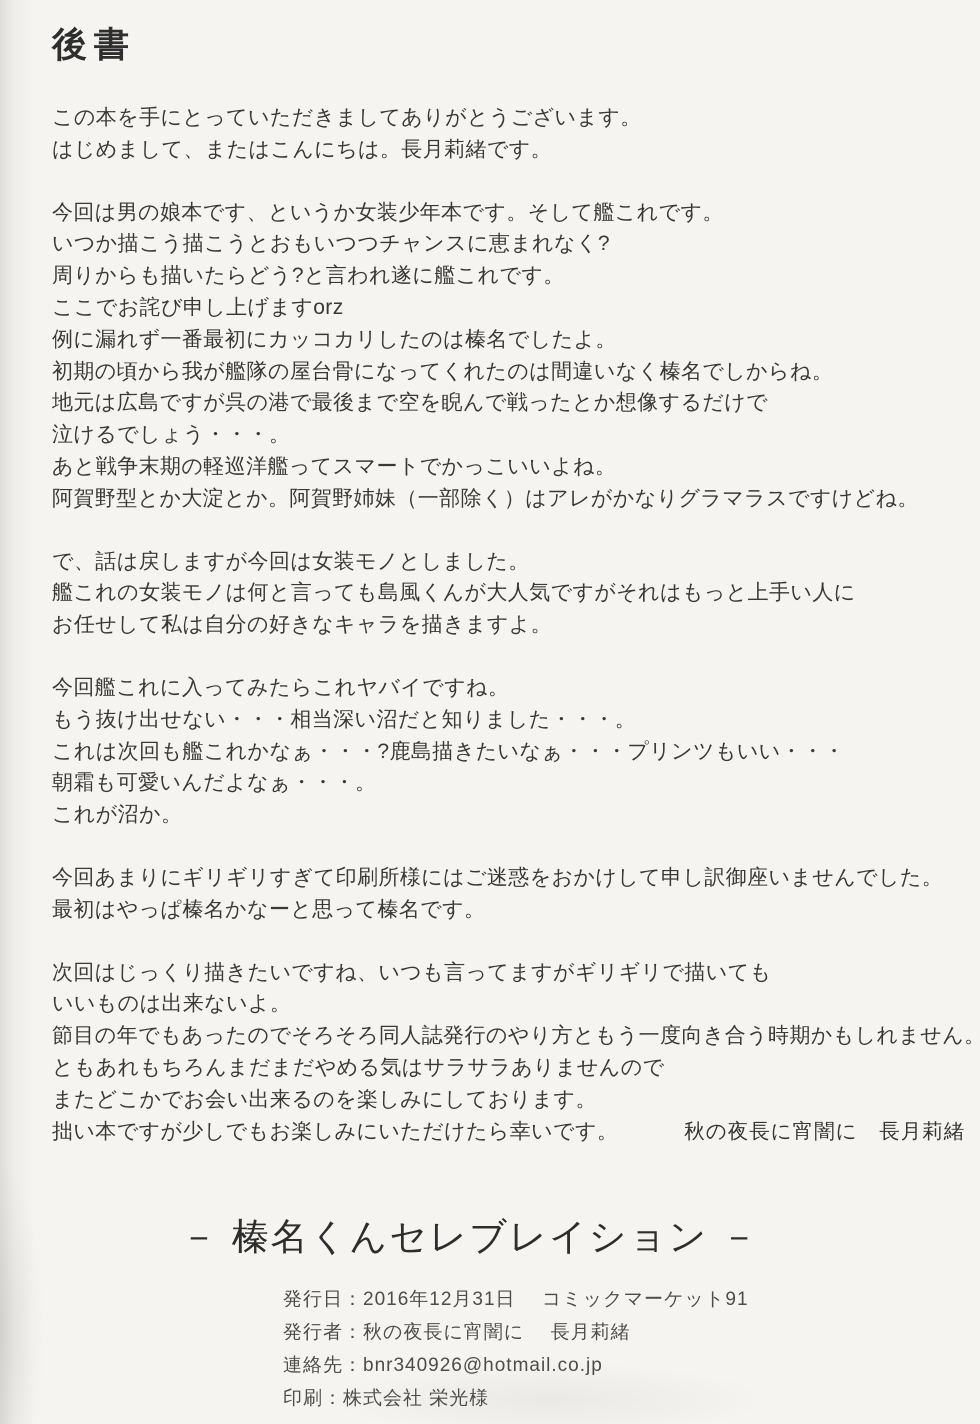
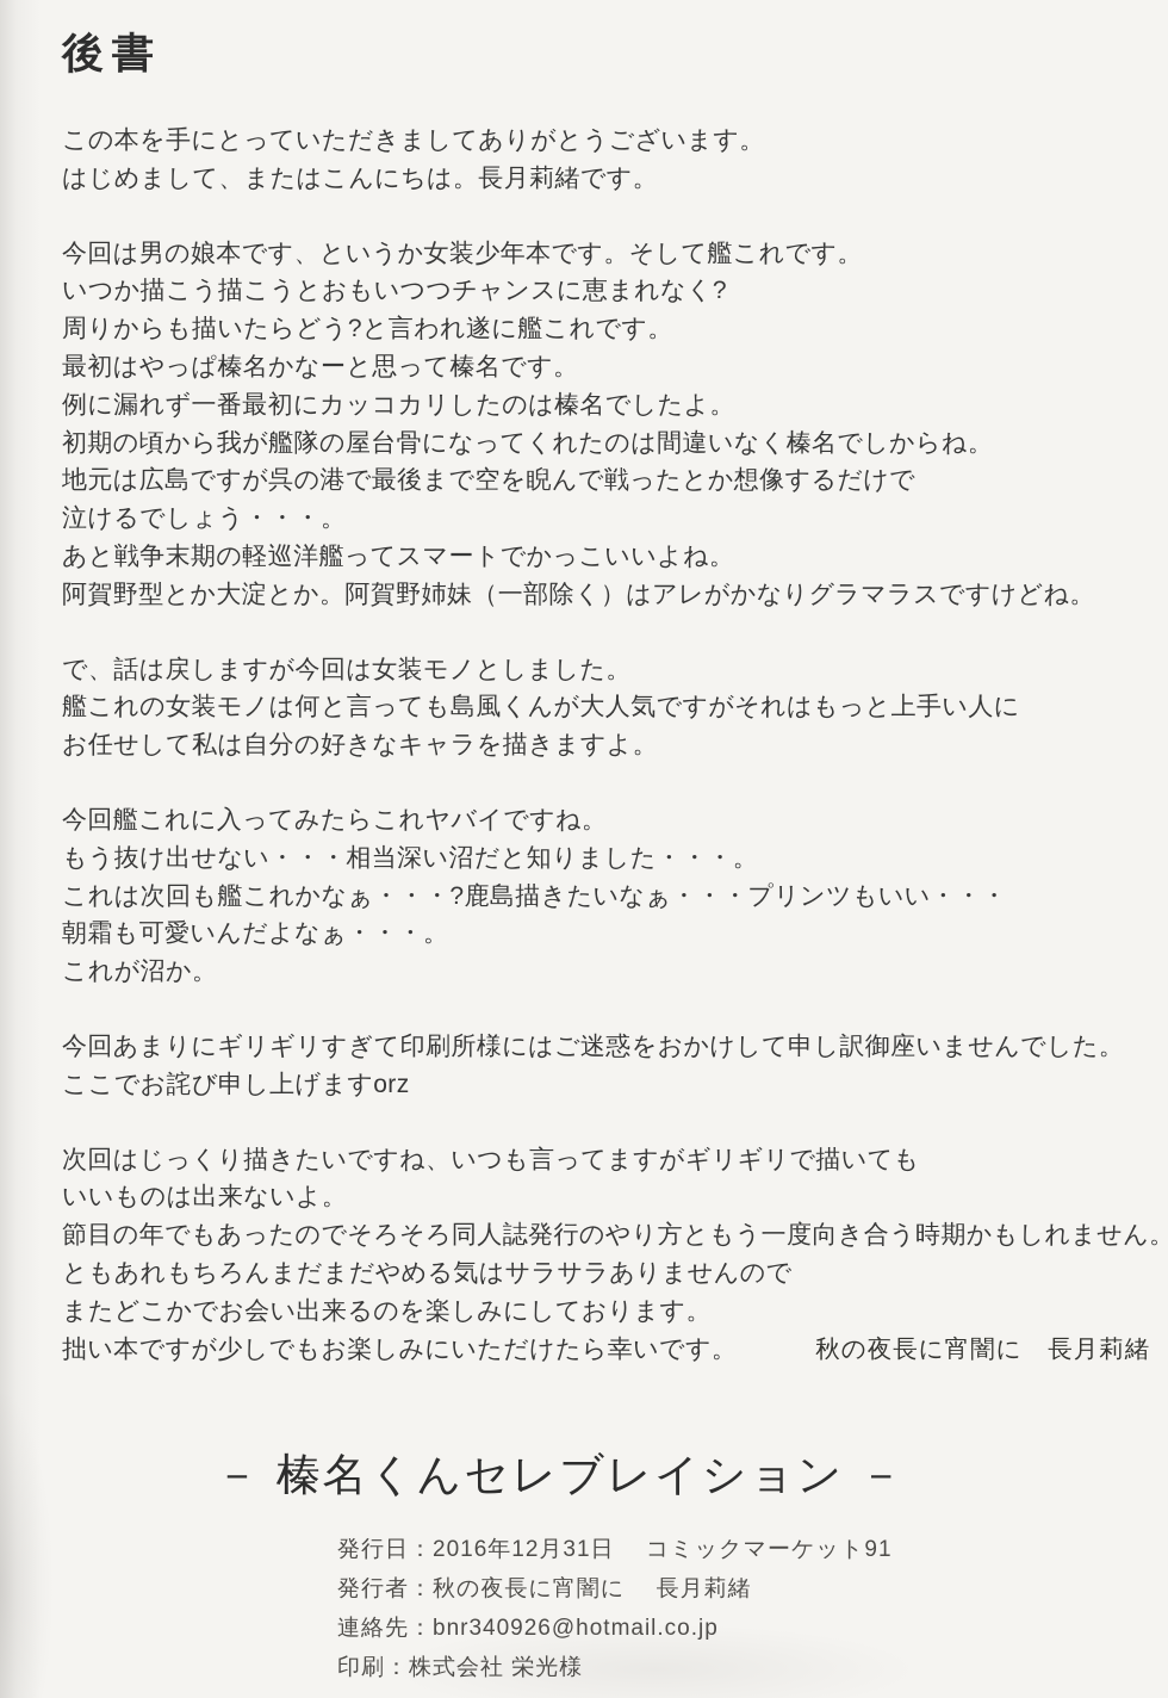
  後書
  この本を手にとっていただきましてありがとうございます。
  はじめまして、またはこんにちは。長月莉緒です。
  今回は男の娘本です、というか女装少年本です。そして艦これです。
  いつか描こう描こうとおもいつつチャンスに恵まれなく?
  周りからも描いたらどう?と言われ遂に艦これです。
- ここでお詫び申し上げますorz
+ 最初はやっぱ榛名かなーと思って榛名です。
  例に漏れず一番最初にカッコカリしたのは榛名でしたよ。
  初期の頃から我が艦隊の屋台骨になってくれたのは間違いなく榛名でしからね。
  地元は広島ですが呉の港で最後まで空を睨んで戦ったとか想像するだけで
  泣けるでしょう・・・。
  あと戦争末期の軽巡洋艦ってスマートでかっこいいよね。
  阿賀野型とか大淀とか。阿賀野姉妹（一部除く）はアレがかなりグラマラスですけどね。
  で、話は戻しますが今回は女装モノとしました。
  艦これの女装モノは何と言っても島風くんが大人気ですがそれはもっと上手い人に
  お任せして私は自分の好きなキャラを描きますよ。
  今回艦これに入ってみたらこれヤバイですね。
  もう抜け出せない・・・相当深い沼だと知りました・・・。
  これは次回も艦これかなぁ・・・?鹿島描きたいなぁ・・・プリンツもいい・・・
  朝霜も可愛いんだよなぁ・・・。
  これが沼か。
  今回あまりにギリギリすぎて印刷所様にはご迷惑をおかけして申し訳御座いませんでした。
- 最初はやっぱ榛名かなーと思って榛名です。
+ ここでお詫び申し上げますorz
  次回はじっくり描きたいですね、いつも言ってますがギリギリで描いても
  いいものは出来ないよ。
  節目の年でもあったのでそろそろ同人誌発行のやり方ともう一度向き合う時期かもしれません。
  ともあれもちろんまだまだやめる気はサラサラありませんので
  またどこかでお会い出来るのを楽しみにしております。
  拙い本ですが少しでもお楽しみにいただけたら幸いです。
  秋の夜長に宵闇に 長月莉緒
  － 榛名くんセレブレイション －
  発行日：2016年12月31日 コミックマーケット91
  発行者：秋の夜長に宵闇に 長月莉緒
  連絡先：bnr340926@hotmail.co.jp
  印刷：株式会社 栄光様
